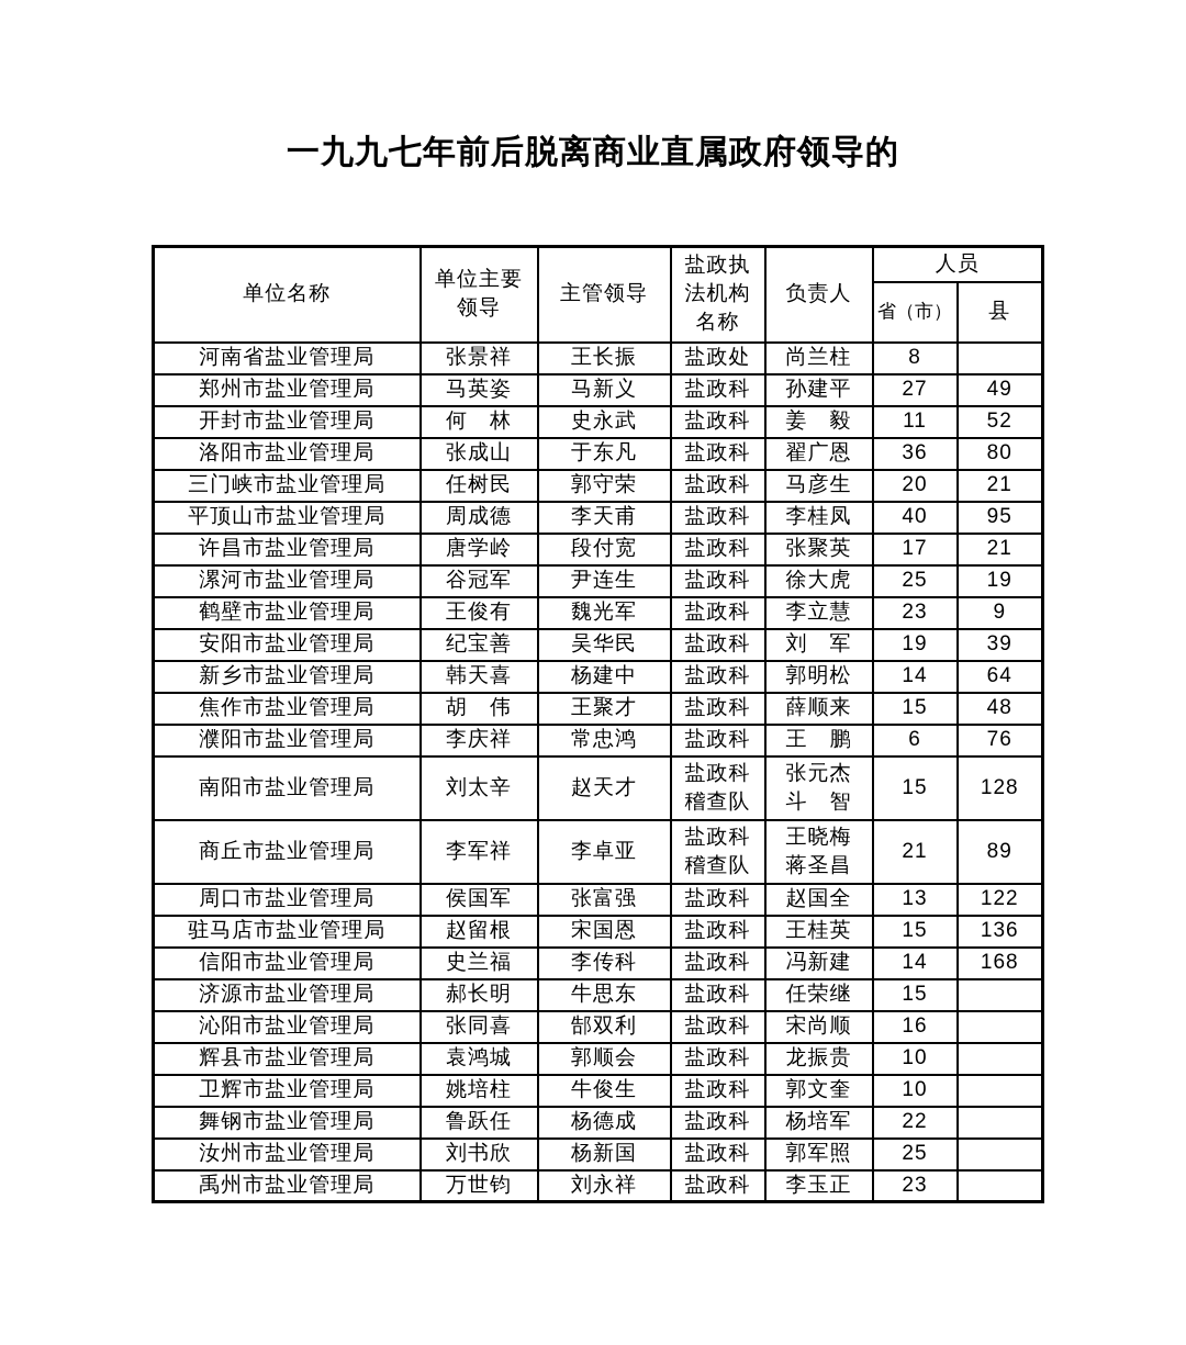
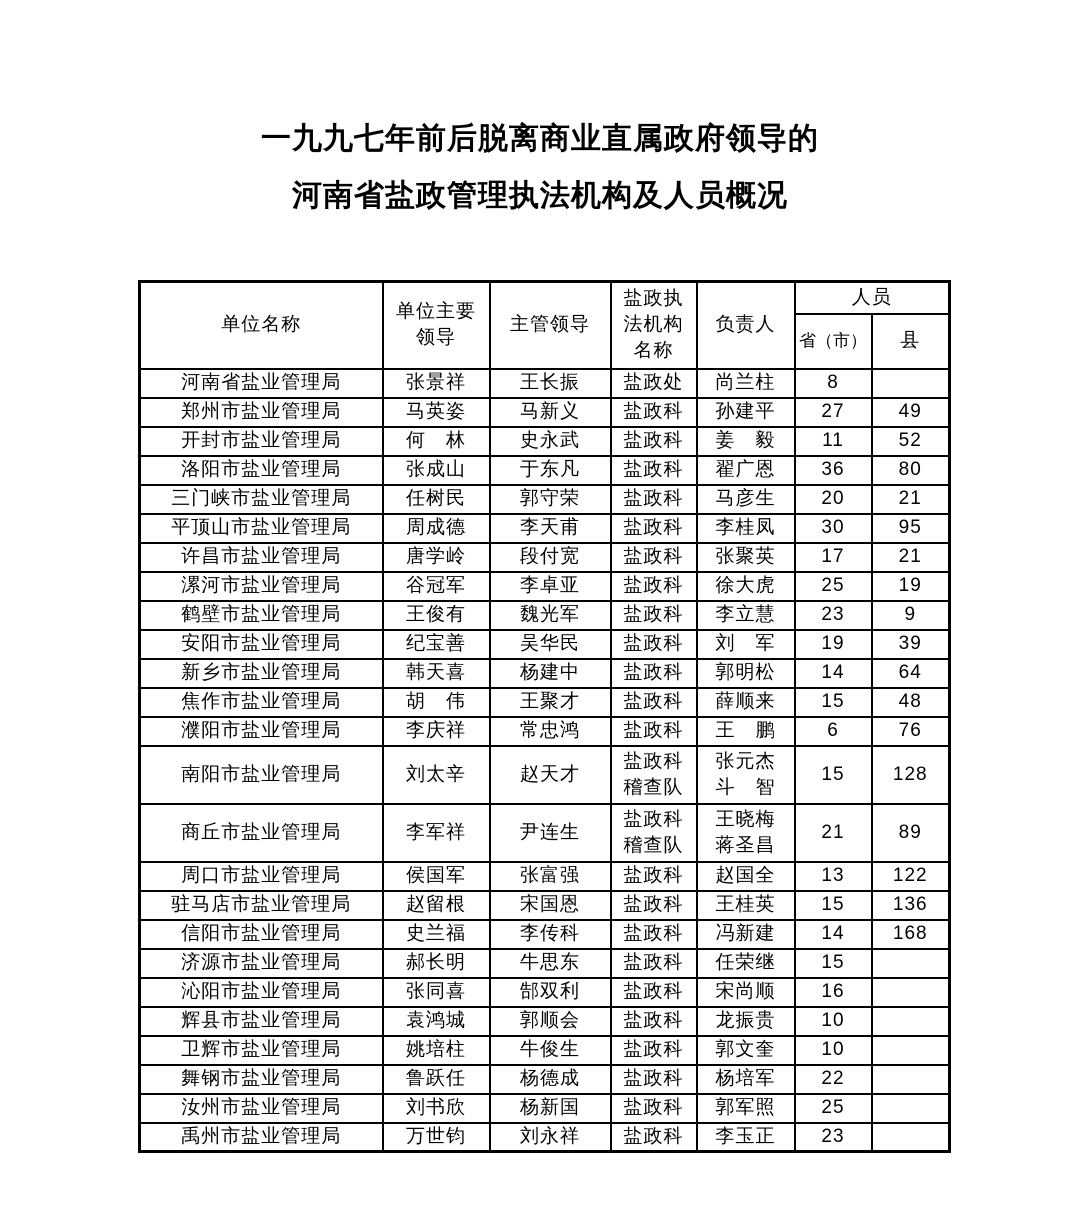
  一九九七年前后脱离商业直属政府领导的
+ 河南省盐政管理执法机构及人员概况
  单位名称	单位主要领导	主管领导	盐政执法机构名称	负责人	人员
  省（市）	县
  河南省盐业管理局	张景祥	王长振	盐政处	尚兰柱	8
  郑州市盐业管理局	马英姿	马新义	盐政科	孙建平	27	49
  开封市盐业管理局	何 林	史永武	盐政科	姜 毅	11	52
  洛阳市盐业管理局	张成山	于东凡	盐政科	翟广恩	36	80
  三门峡市盐业管理局	任树民	郭守荣	盐政科	马彦生	20	21
- 平顶山市盐业管理局	周成德	李天甫	盐政科	李桂凤	40	95
+ 平顶山市盐业管理局	周成德	李天甫	盐政科	李桂凤	30	95
  许昌市盐业管理局	唐学岭	段付宽	盐政科	张聚英	17	21
- 漯河市盐业管理局	谷冠军	尹连生	盐政科	徐大虎	25	19
+ 漯河市盐业管理局	谷冠军	李卓亚	盐政科	徐大虎	25	19
  鹤壁市盐业管理局	王俊有	魏光军	盐政科	李立慧	23	9
  安阳市盐业管理局	纪宝善	吴华民	盐政科	刘 军	19	39
  新乡市盐业管理局	韩天喜	杨建中	盐政科	郭明松	14	64
  焦作市盐业管理局	胡 伟	王聚才	盐政科	薛顺来	15	48
  濮阳市盐业管理局	李庆祥	常忠鸿	盐政科	王 鹏	6	76
  南阳市盐业管理局	刘太辛	赵天才	盐政科 稽查队	张元杰 斗 智	15	128
- 商丘市盐业管理局	李军祥	李卓亚	盐政科 稽查队	王晓梅 蒋圣昌	21	89
+ 商丘市盐业管理局	李军祥	尹连生	盐政科 稽查队	王晓梅 蒋圣昌	21	89
  周口市盐业管理局	侯国军	张富强	盐政科	赵国全	13	122
  驻马店市盐业管理局	赵留根	宋国恩	盐政科	王桂英	15	136
  信阳市盐业管理局	史兰福	李传科	盐政科	冯新建	14	168
  济源市盐业管理局	郝长明	牛思东	盐政科	任荣继	15
  沁阳市盐业管理局	张同喜	郜双利	盐政科	宋尚顺	16
  辉县市盐业管理局	袁鸿城	郭顺会	盐政科	龙振贵	10
  卫辉市盐业管理局	姚培柱	牛俊生	盐政科	郭文奎	10
  舞钢市盐业管理局	鲁跃任	杨德成	盐政科	杨培军	22
  汝州市盐业管理局	刘书欣	杨新国	盐政科	郭军照	25
  禹州市盐业管理局	万世钧	刘永祥	盐政科	李玉正	23
